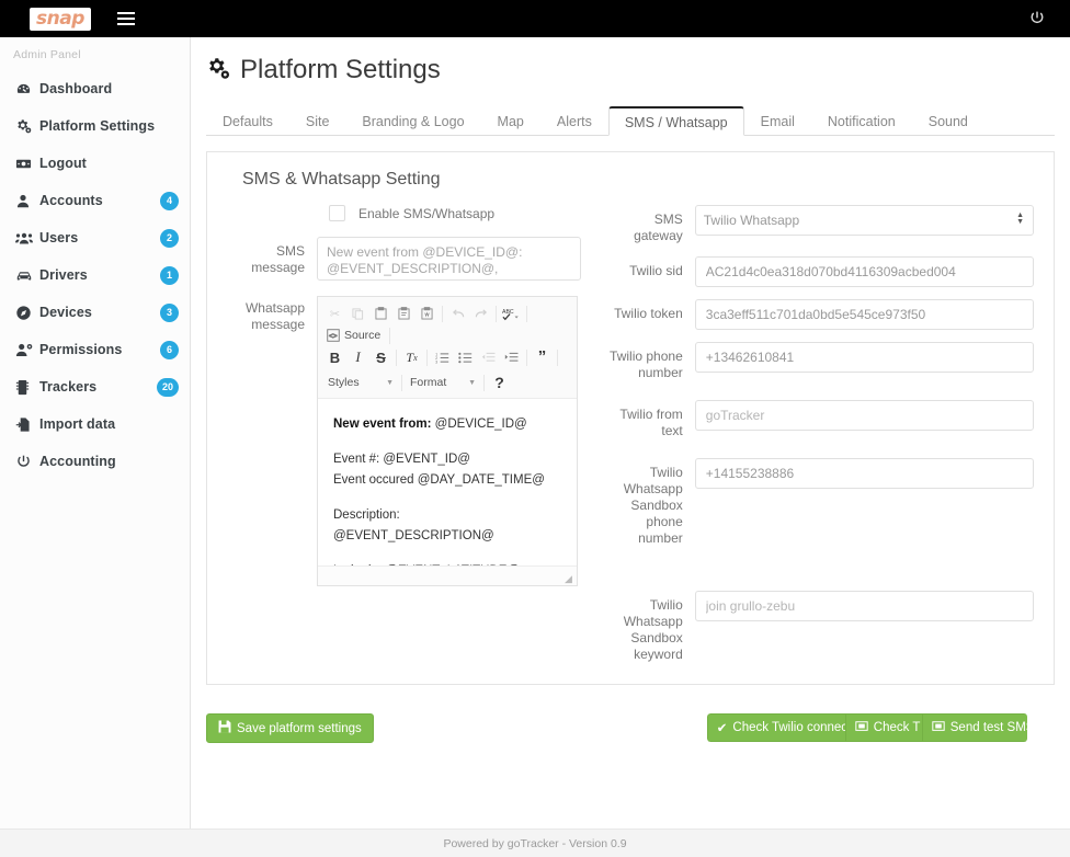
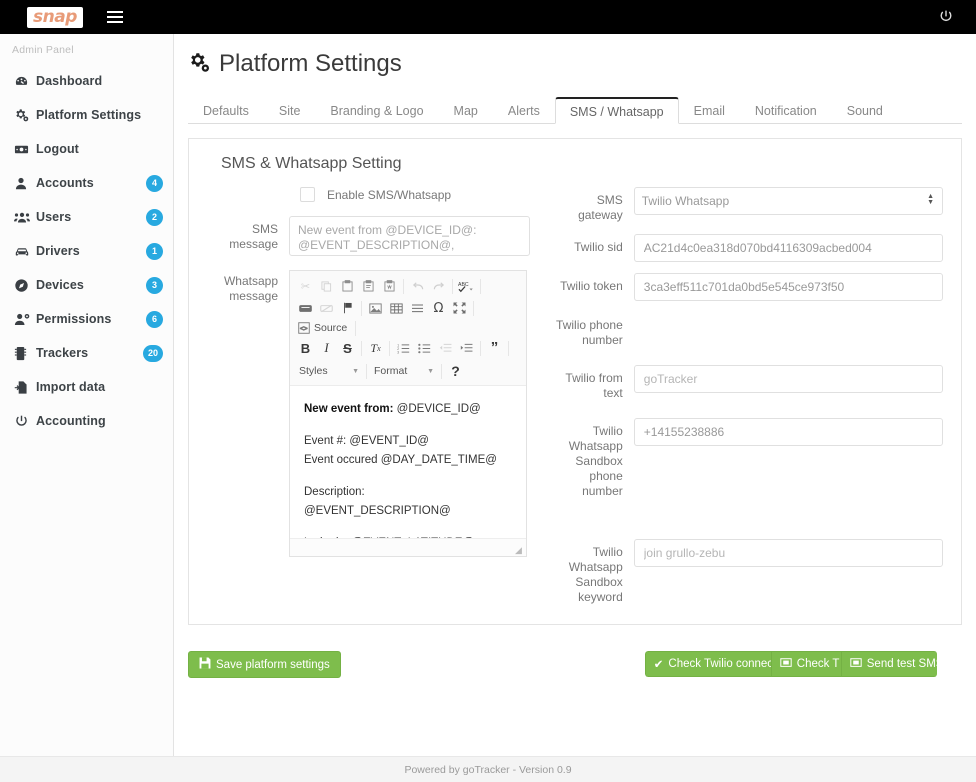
  snap
  Admin Panel
  Dashboard
  Platform Settings
  Logout
  Accounts
  4
  Users
  2
  Drivers
  1
  Devices
  3
  Permissions
  6
  Trackers
  20
  Import data
  Accounting
  Platform Settings
  Defaults
  Site
  Branding & Logo
  Map
  Alerts
  SMS / Whatsapp
  Email
  Notification
  Sound
  SMS & Whatsapp Setting
  Enable SMS/Whatsapp
  SMS message
  Whatsapp message
  ✂
+ Ω
  Source
  B
  I
  S
  T
  x
  ”
  Styles
  Format
  ?
  New event from: @DEVICE_ID@
  Event #: @EVENT_ID@
  Event occured @DAY_DATE_TIME@
  Description: @EVENT_DESCRIPTION@
  ◢
  SMS gateway
  Twilio Whatsapp
  Twilio sid
  AC21d4c0ea318d070bd4116309acbed004
  Twilio token
  3ca3eff511c701da0bd5e545ce973f50
  Twilio phone number
- +13462610841
  Twilio from text
  goTracker
  Twilio Whatsapp Sandbox phone number
  +14155238886
  Twilio Whatsapp Sandbox keyword
  join grullo-zebu
  ✔
  Check Twilio conne
  Check T
  Send test SM
  Save platform settings
  Powered by goTracker - Version 0.9
